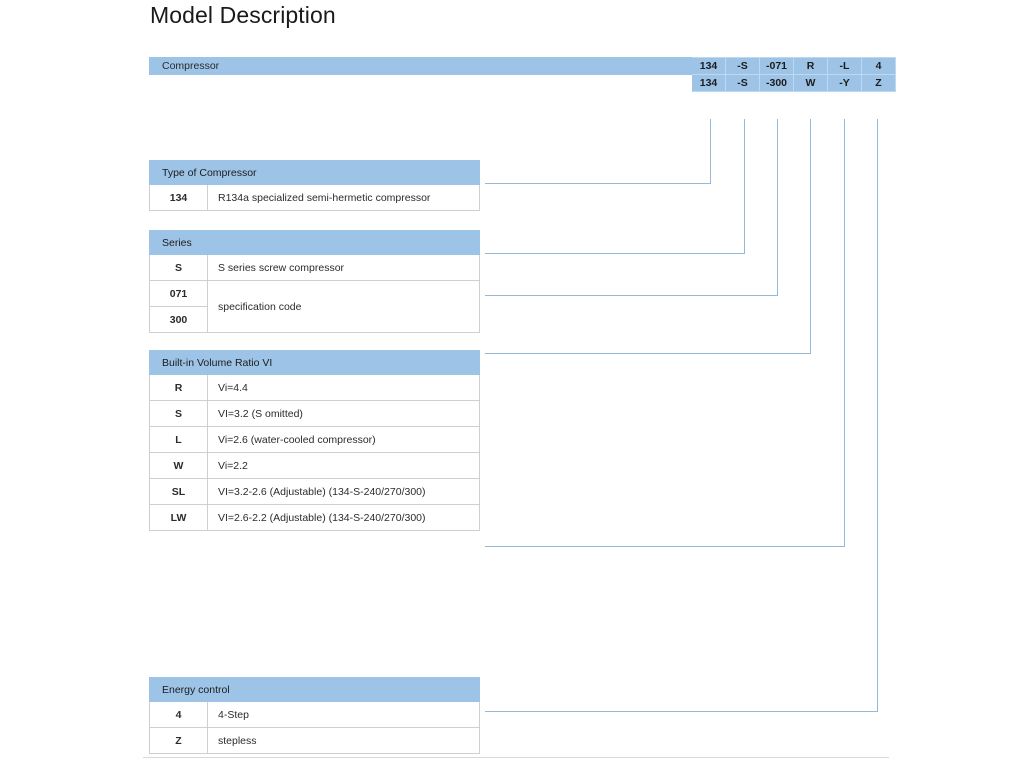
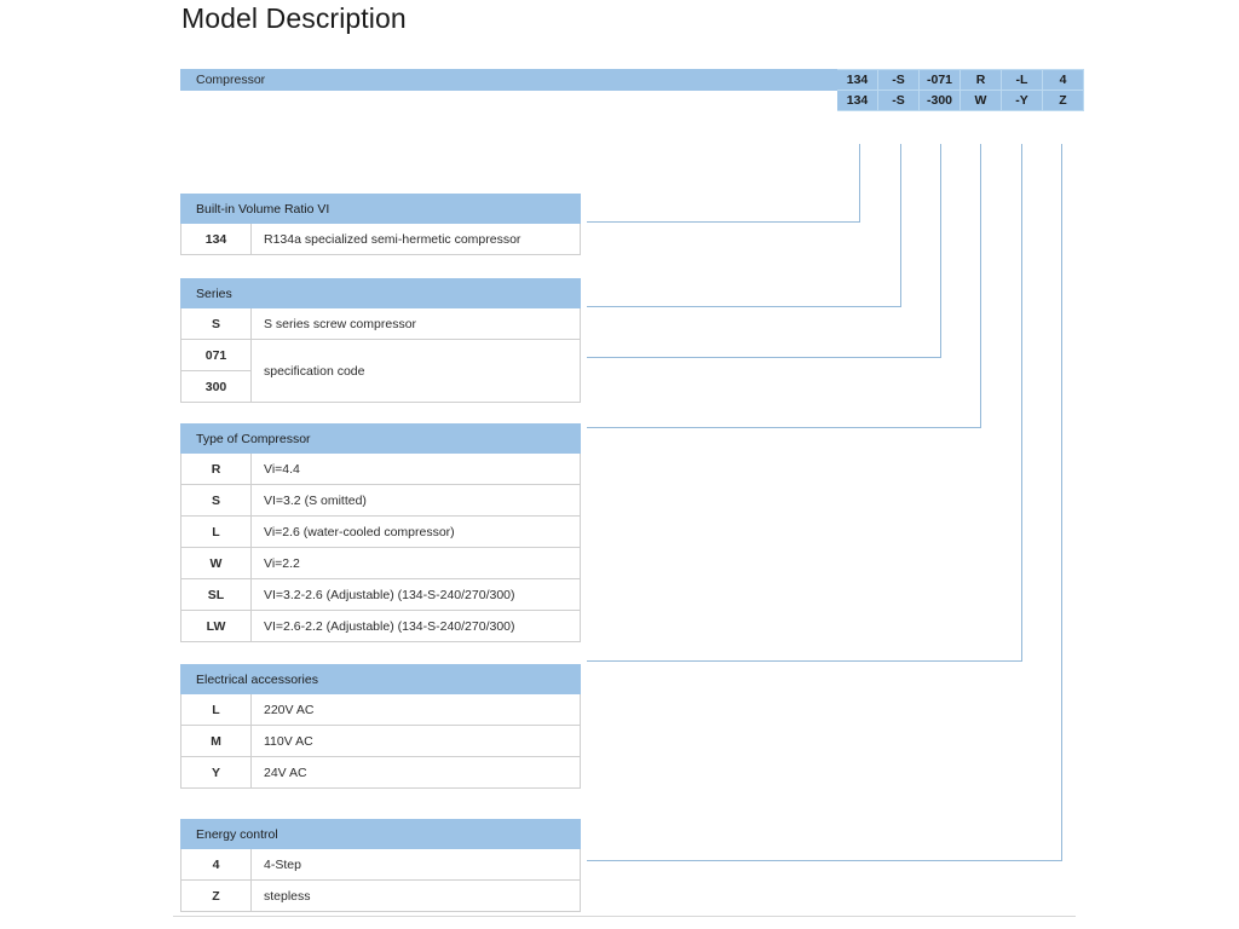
  Model Description
  Compressor	134	-S	-071	R	-L	4
  	134	-S	-300	W	-Y	Z
- Type of Compressor
+ Built-in Volume Ratio VI
  134	R134a specialized semi-hermetic compressor
  Series
  S	S series screw compressor
  071	specification code
  300
- Built-in Volume Ratio VI
+ Type of Compressor
  R	Vi=4.4
  S	VI=3.2 (S omitted)
  L	Vi=2.6 (water-cooled compressor)
  W	Vi=2.2
  SL	VI=3.2-2.6 (Adjustable) (134-S-240/270/300)
  LW	VI=2.6-2.2 (Adjustable) (134-S-240/270/300)
+ Electrical accessories
+ L	220V AC
+ M	110V AC
+ Y	24V AC
  Energy control
  4	4-Step
  Z	stepless
